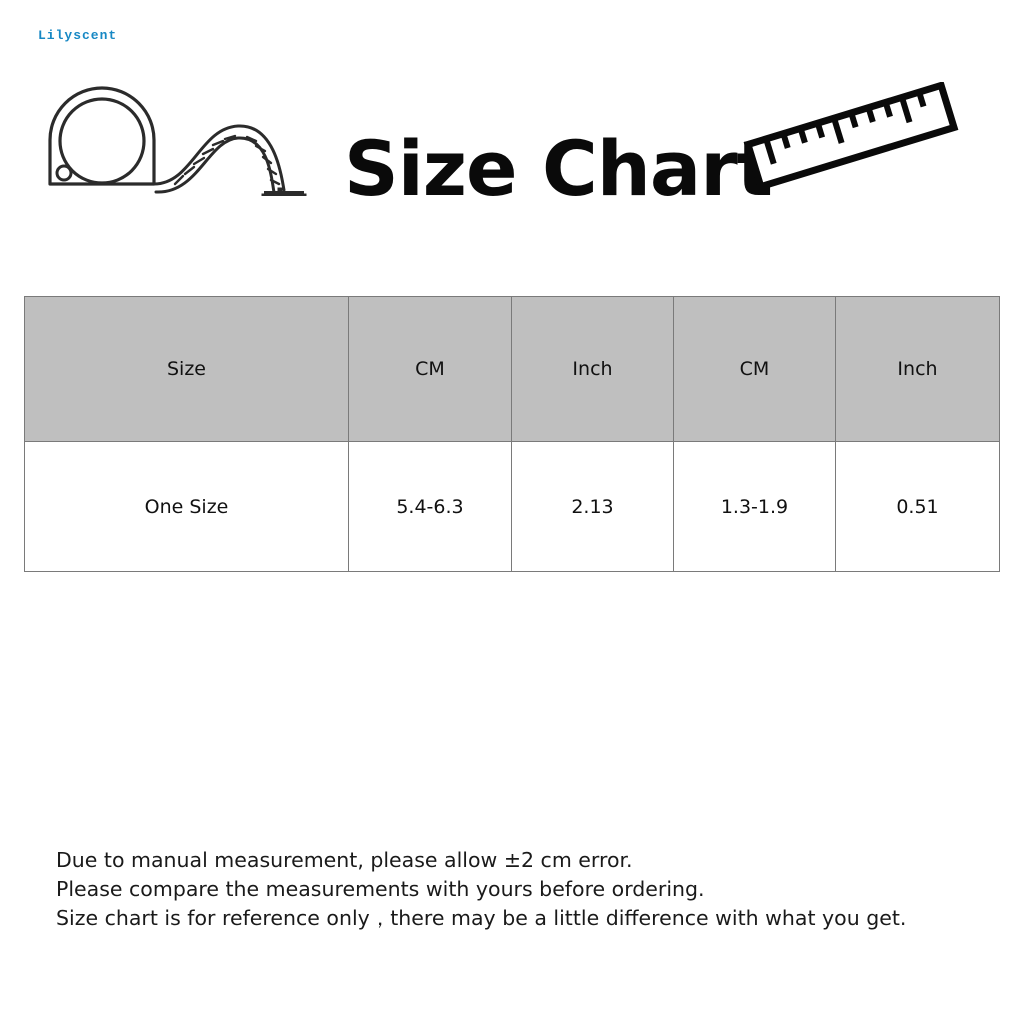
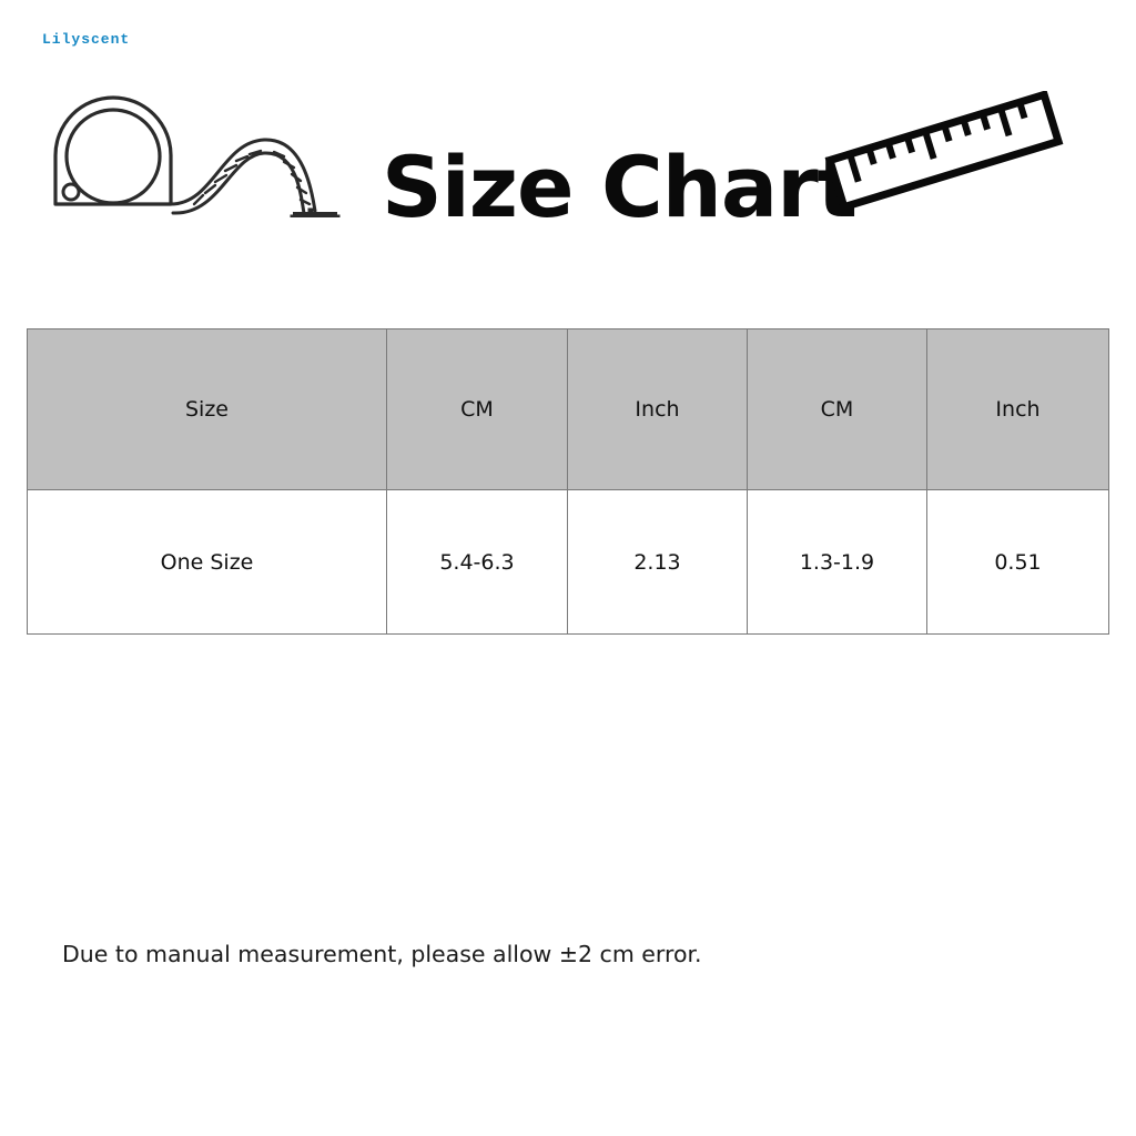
  Lilyscent
  Size Char
  Size	CM	Inch	CM	Inch
  One Size	5.4-6.3	2.13	1.3-1.9	0.51
  Due to manual measurement, please allow ±2 cm error.
- Please compare the measurements with yours before ordering.
- Size chart is for reference only，there may be a little difference with what you get.
